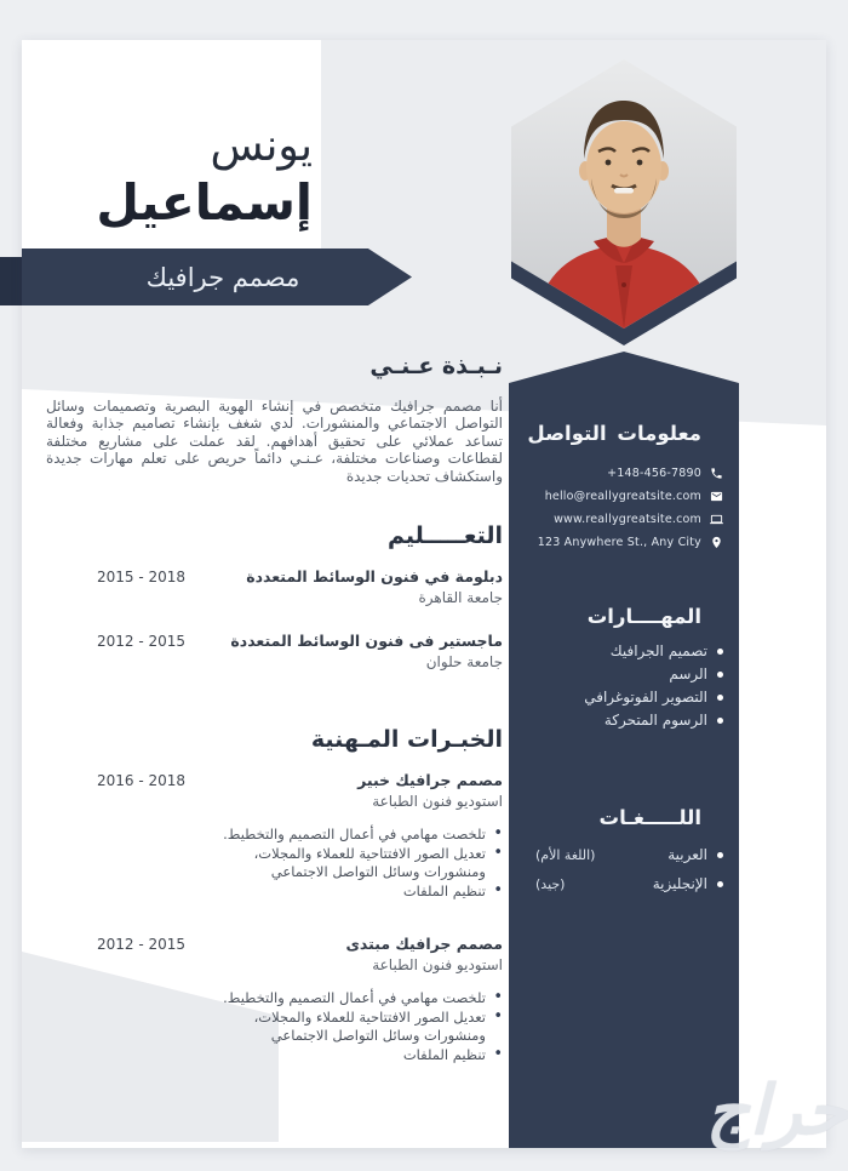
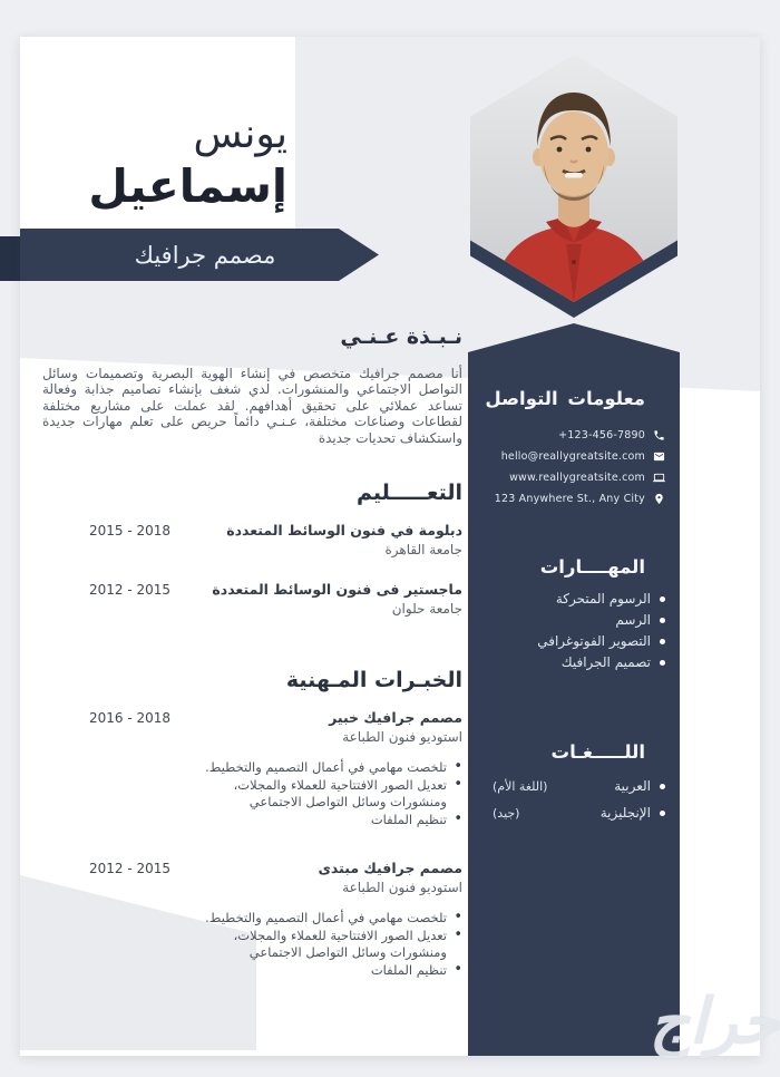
  يونس
  إسماعيل
  مصمم جرافيك
  معلومات التواصل
- +148-456-7890
+ +123-456-7890
  hello@reallygreatsite.com
  www.reallygreatsite.com
  123 Anywhere St., Any City
  المهــــارات
- تصميم الجرافيك
+ الرسوم المتحركة
  الرسم
  التصوير الفوتوغرافي
- الرسوم المتحركة
+ تصميم الجرافيك
  اللـــــغـات
  العربية
  (اللغة الأم)
  الإنجليزية
  (جيد)
  نـبـذة عـنـي
  أنا مصمم جرافيك متخصص في إنشاء الهوية البصرية وتصميمات وسائل التواصل الاجتماعي والمنشورات. لدي شغف بإنشاء تصاميم جذابة وفعالة تساعد عملائي على تحقيق أهدافهم. لقد عملت على مشاريع مختلفة لقطاعات وصناعات مختلفة، عـنـي دائماً حريص على تعلم مهارات جديدة واستكشاف تحديات جديدة
  التعـــــليم
  دبلومة في فنون الوسائط المتعددة
  جامعة القاهرة
  2015 - 2018
  ماجستير فى فنون الوسائط المتعددة
  جامعة حلوان
  2012 - 2015
  الخبـرات المـهنية
  مصمم جرافيك خبير
  استوديو فنون الطباعة
  2016 - 2018
  تلخصت مهامي في أعمال التصميم والتخطيط.
  تعديل الصور الافتتاحية للعملاء والمجلات، ومنشورات وسائل التواصل الاجتماعي
  تنظيم الملفات
  مصمم جرافيك مبتدى
  استوديو فنون الطباعة
  2012 - 2015
  تلخصت مهامي في أعمال التصميم والتخطيط.
  تعديل الصور الافتتاحية للعملاء والمجلات، ومنشورات وسائل التواصل الاجتماعي
  تنظيم الملفات
  حراج
